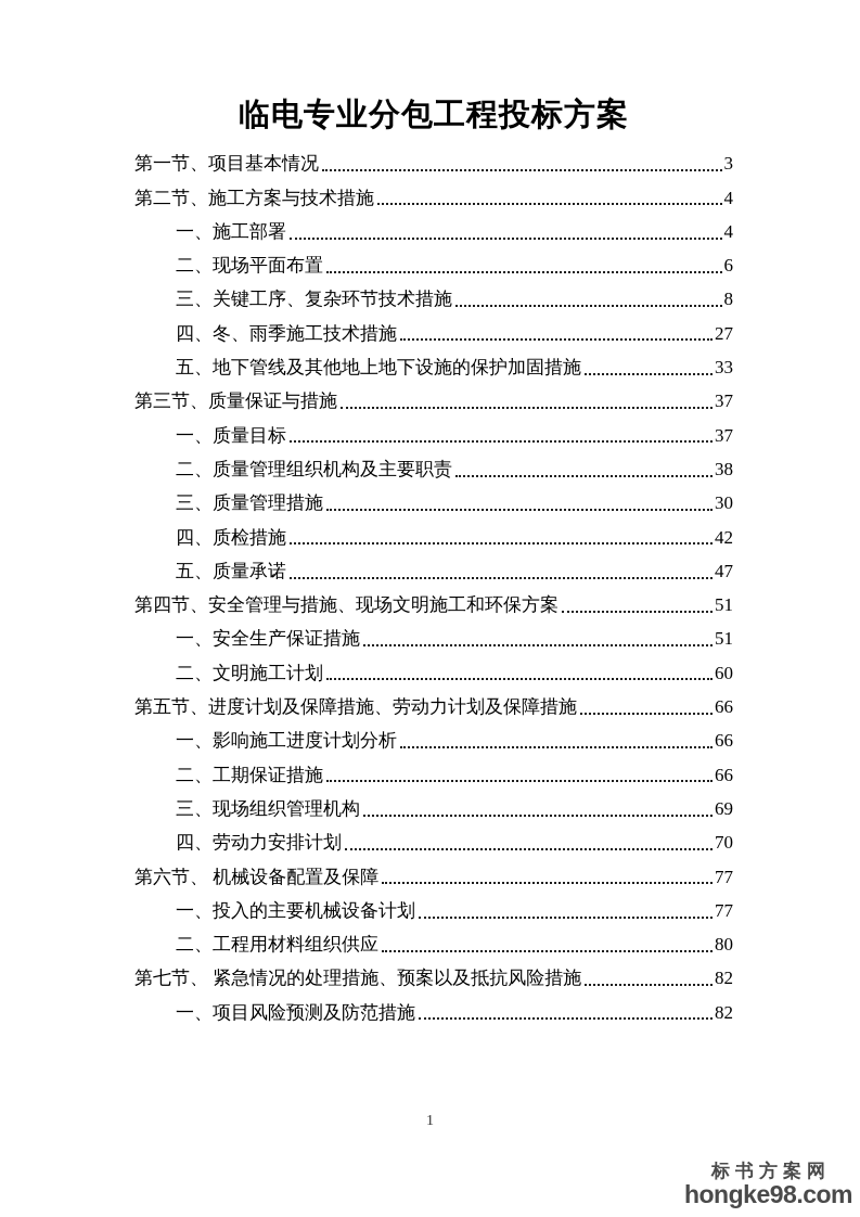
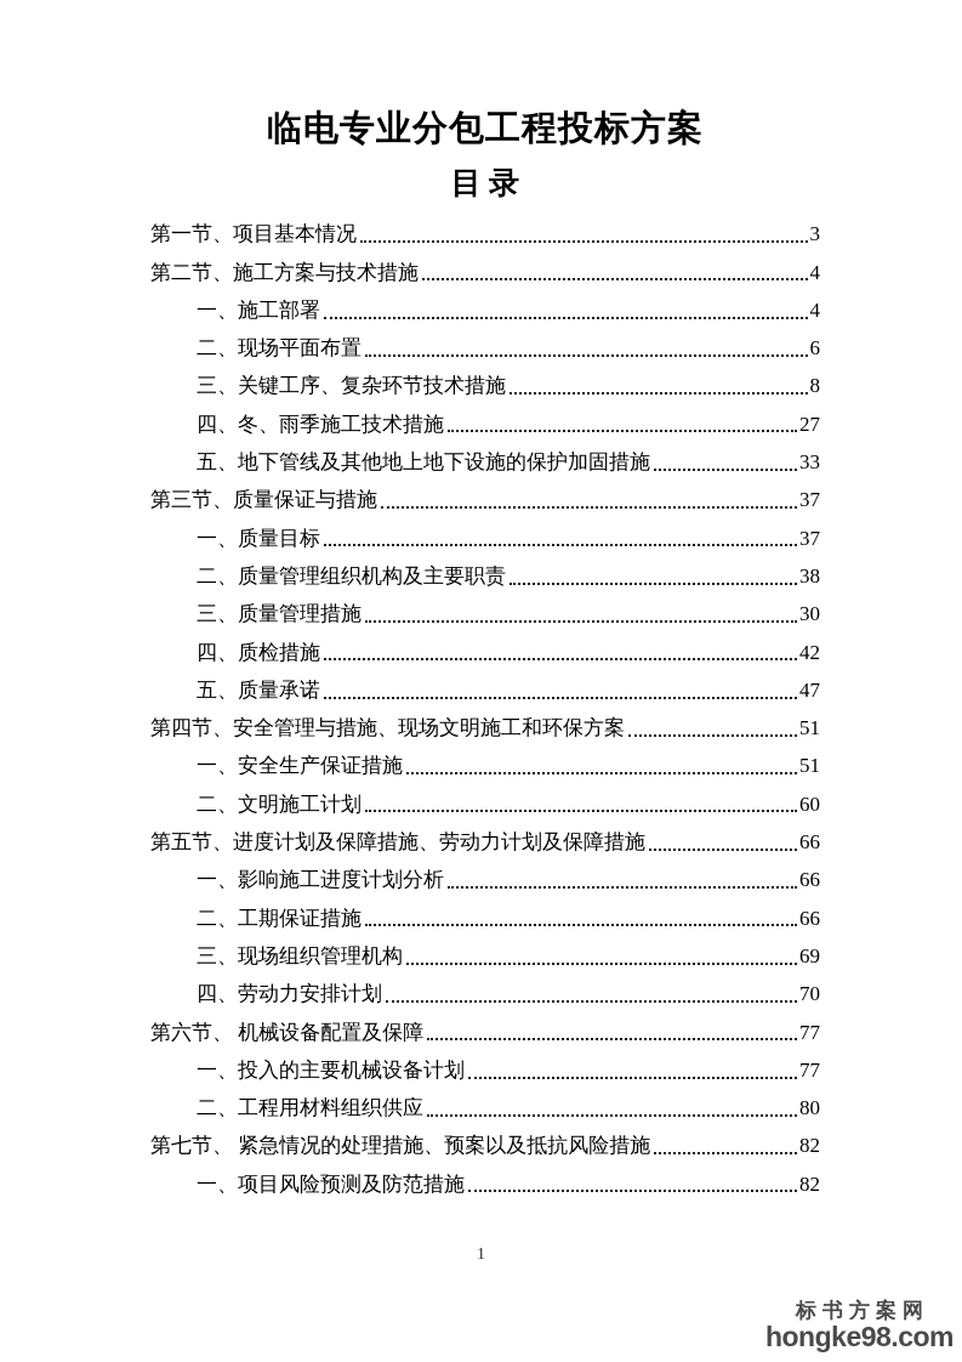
  临电专业分包工程投标方案
+ 目 录
  第一节、项目基本情况
  3
  第二节、施工方案与技术措施
  4
  一、施工部署
  4
  二、现场平面布置
  6
  三、关键工序、复杂环节技术措施
  8
  四、冬、雨季施工技术措施
  27
  五、地下管线及其他地上地下设施的保护加固措施
  33
  第三节、质量保证与措施
  37
  一、质量目标
  37
  二、质量管理组织机构及主要职责
  38
  三、质量管理措施
  30
  四、质检措施
  42
  五、质量承诺
  47
  第四节、安全管理与措施、现场文明施工和环保方案
  51
  一、安全生产保证措施
  51
  二、文明施工计划
  60
  第五节、进度计划及保障措施、劳动力计划及保障措施
  66
  一、影响施工进度计划分析
  66
  二、工期保证措施
  66
  三、现场组织管理机构
  69
  四、劳动力安排计划
  70
  第六节、 机械设备配置及保障
  77
  一、投入的主要机械设备计划
  77
  二、工程用材料组织供应
  80
  第七节、 紧急情况的处理措施、预案以及抵抗风险措施
  82
  一、项目风险预测及防范措施
  82
  1
  标书方案网
  hongke98.com
